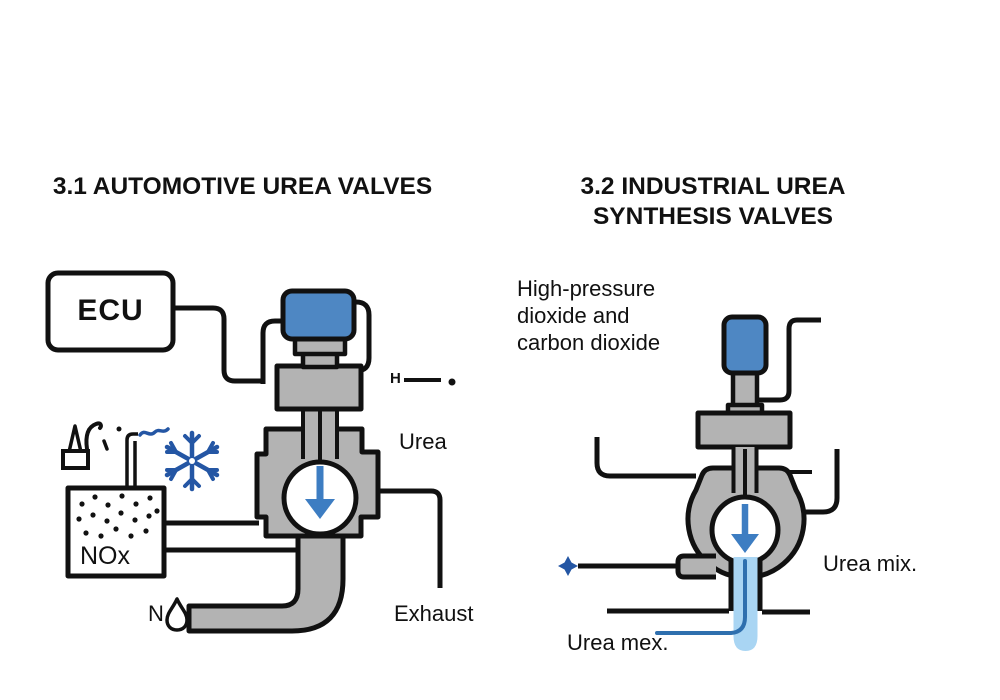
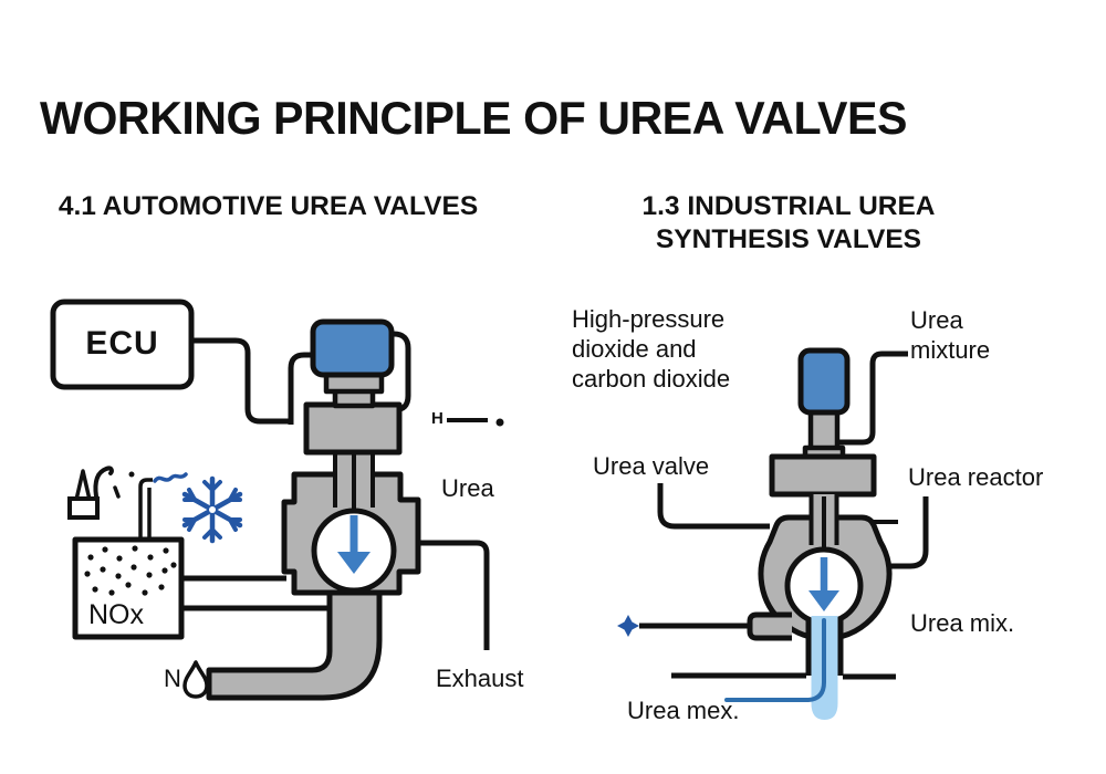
+ WORKING PRINCIPLE OF UREA VALVES
- 3.1 AUTOMOTIVE UREA VALVES
+ 4.1 AUTOMOTIVE UREA VALVES
- 3.2 INDUSTRIAL UREA
+ 1.3 INDUSTRIAL UREA
  SYNTHESIS VALVES
  ECU
  H
  Urea
  Exhaust
  NOx
  N
  High-pressure dioxide and carbon dioxide
+ Urea mixture
+ Urea valve
+ Urea reactor
  Urea mix.
  Urea mex.
